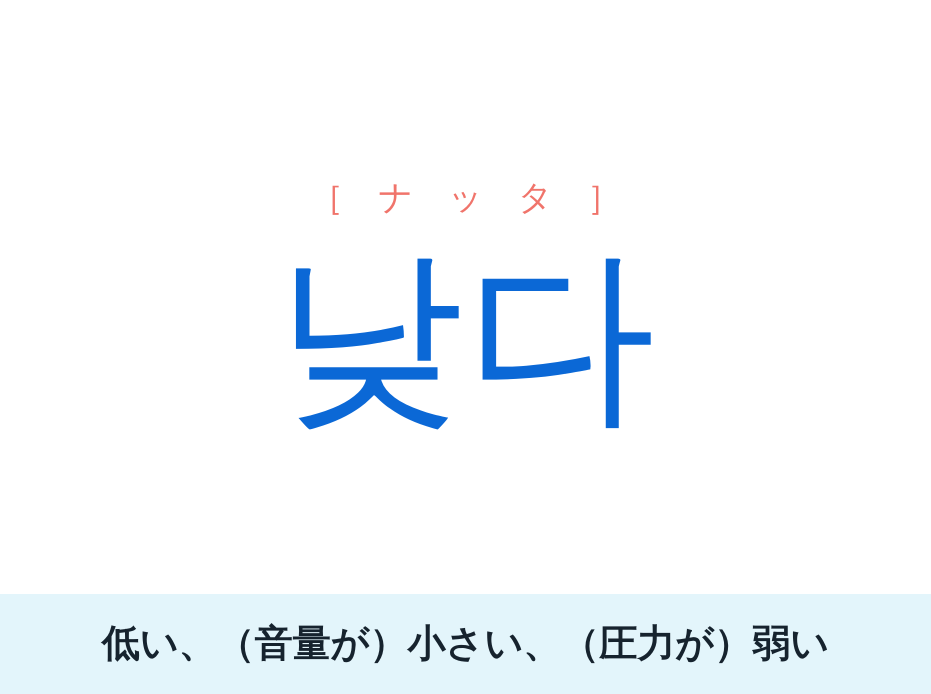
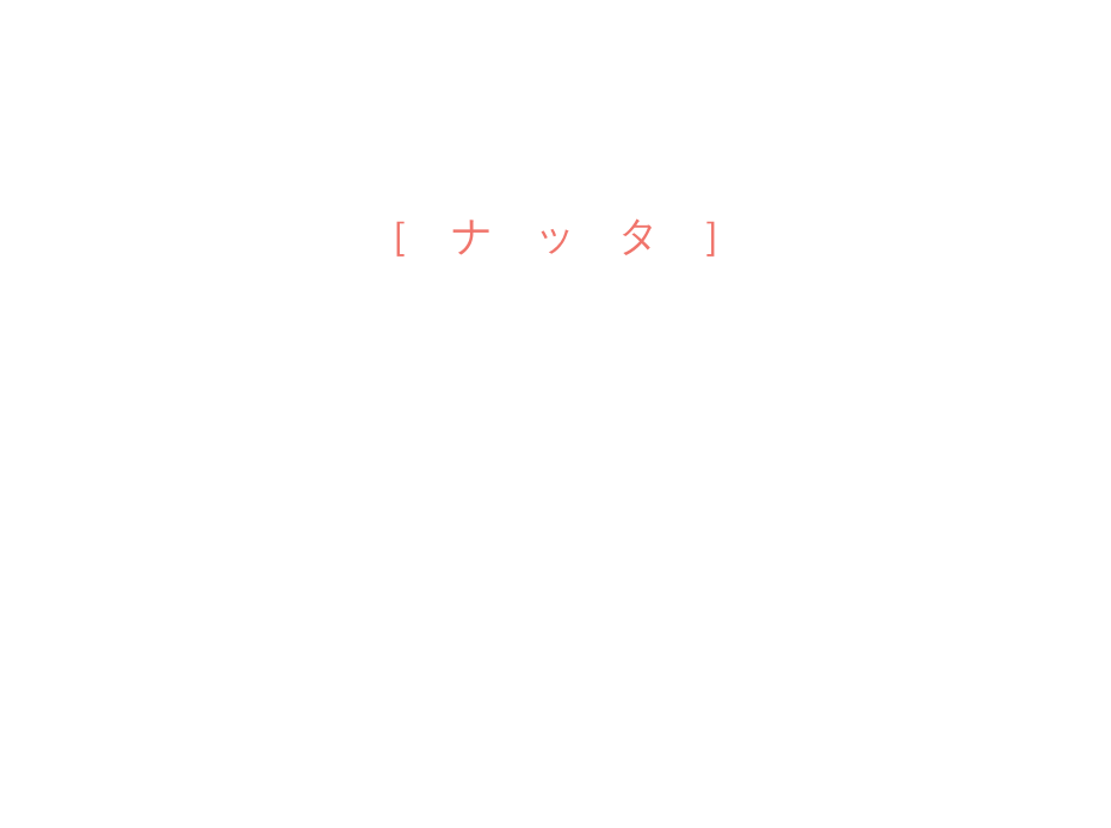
  ［ ナ ッ タ ］
- 낮다
- 低い、（音量が）小さい、（圧力が）弱い
